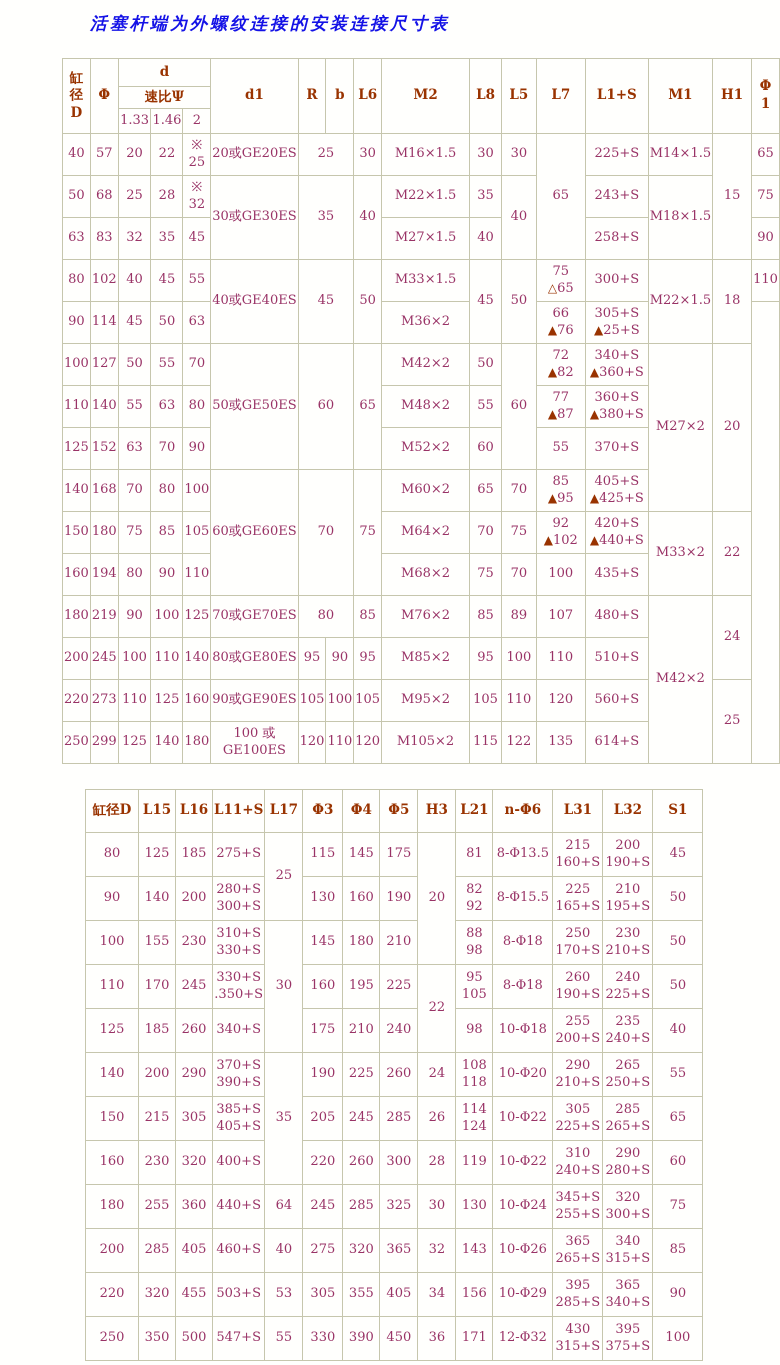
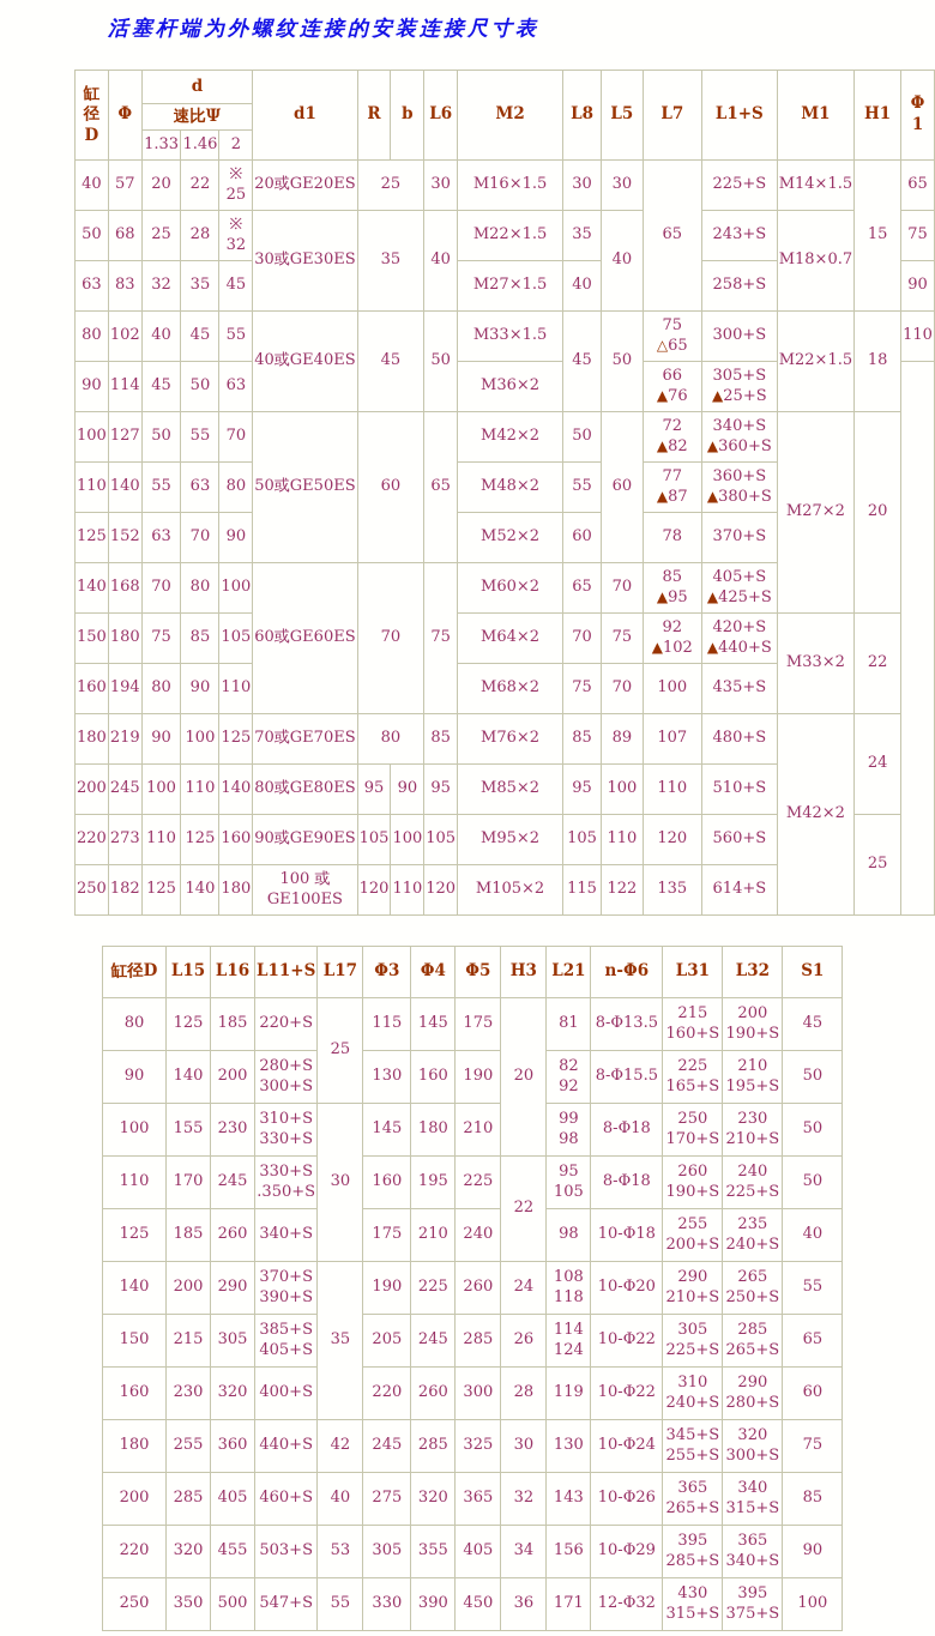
  活塞杆端为外螺纹连接的安装连接尺寸表
  缸径D	Φ	d	d1	R	b	L6	M2	L8	L5	L7	L1+S	M1	H1	Φ1
  速比Ψ
  1.33	1.46	2
  40	57	20	22	※25	20或GE20ES	25	30	M16×1.5	30	30	65	225+S	M14×1.5	15	65
- 50	68	25	28	※32	30或GE30ES	35	40	M22×1.5	35	40	243+S	M18×1.5	75
+ 50	68	25	28	※32	30或GE30ES	35	40	M22×1.5	35	40	243+S	M18×0.7	75
  63	83	32	35	45	M27×1.5	40	258+S	90
  80	102	40	45	55	40或GE40ES	45	50	M33×1.5	45	50	75△65	300+S	M22×1.5	18	110
  90	114	45	50	63	M36×2	66▲76	305+S▲25+S
  100	127	50	55	70	50或GE50ES	60	65	M42×2	50	60	72▲82	340+S▲360+S	M27×2	20
  110	140	55	63	80	M48×2	55	77▲87	360+S▲380+S
- 125	152	63	70	90	M52×2	60	55	370+S
+ 125	152	63	70	90	M52×2	60	78	370+S
  140	168	70	80	100	60或GE60ES	70	75	M60×2	65	70	85▲95	405+S▲425+S
  150	180	75	85	105	M64×2	70	75	92▲102	420+S▲440+S	M33×2	22
  160	194	80	90	110	M68×2	75	70	100	435+S
  180	219	90	100	125	70或GE70ES	80	85	M76×2	85	89	107	480+S	M42×2	24
  200	245	100	110	140	80或GE80ES	95	90	95	M85×2	95	100	110	510+S
  220	273	110	125	160	90或GE90ES	105	100	105	M95×2	105	110	120	560+S	25
- 250	299	125	140	180	100 或GE100ES	120	110	120	M105×2	115	122	135	614+S
+ 250	182	125	140	180	100 或GE100ES	120	110	120	M105×2	115	122	135	614+S
  缸径D	L15	L16	L11+S	L17	Φ3	Φ4	Φ5	H3	L21	n-Φ6	L31	L32	S1
- 80	125	185	275+S	25	115	145	175	20	81	8-Φ13.5	215160+S	200190+S	45
+ 80	125	185	220+S	25	115	145	175	20	81	8-Φ13.5	215160+S	200190+S	45
  90	140	200	280+S300+S	130	160	190	8292	8-Φ15.5	225165+S	210195+S	50
- 100	155	230	310+S330+S	30	145	180	210	8898	8-Φ18	250170+S	230210+S	50
+ 100	155	230	310+S330+S	30	145	180	210	9998	8-Φ18	250170+S	230210+S	50
  110	170	245	330+S.350+S	160	195	225	22	95105	8-Φ18	260190+S	240225+S	50
  125	185	260	340+S	175	210	240	98	10-Φ18	255200+S	235240+S	40
  140	200	290	370+S390+S	35	190	225	260	24	108118	10-Φ20	290210+S	265250+S	55
  150	215	305	385+S405+S	205	245	285	26	114124	10-Φ22	305225+S	285265+S	65
  160	230	320	400+S	220	260	300	28	119	10-Φ22	310240+S	290280+S	60
- 180	255	360	440+S	64	245	285	325	30	130	10-Φ24	345+S255+S	320300+S	75
+ 180	255	360	440+S	42	245	285	325	30	130	10-Φ24	345+S255+S	320300+S	75
  200	285	405	460+S	40	275	320	365	32	143	10-Φ26	365265+S	340315+S	85
  220	320	455	503+S	53	305	355	405	34	156	10-Φ29	395285+S	365340+S	90
  250	350	500	547+S	55	330	390	450	36	171	12-Φ32	430315+S	395375+S	100
